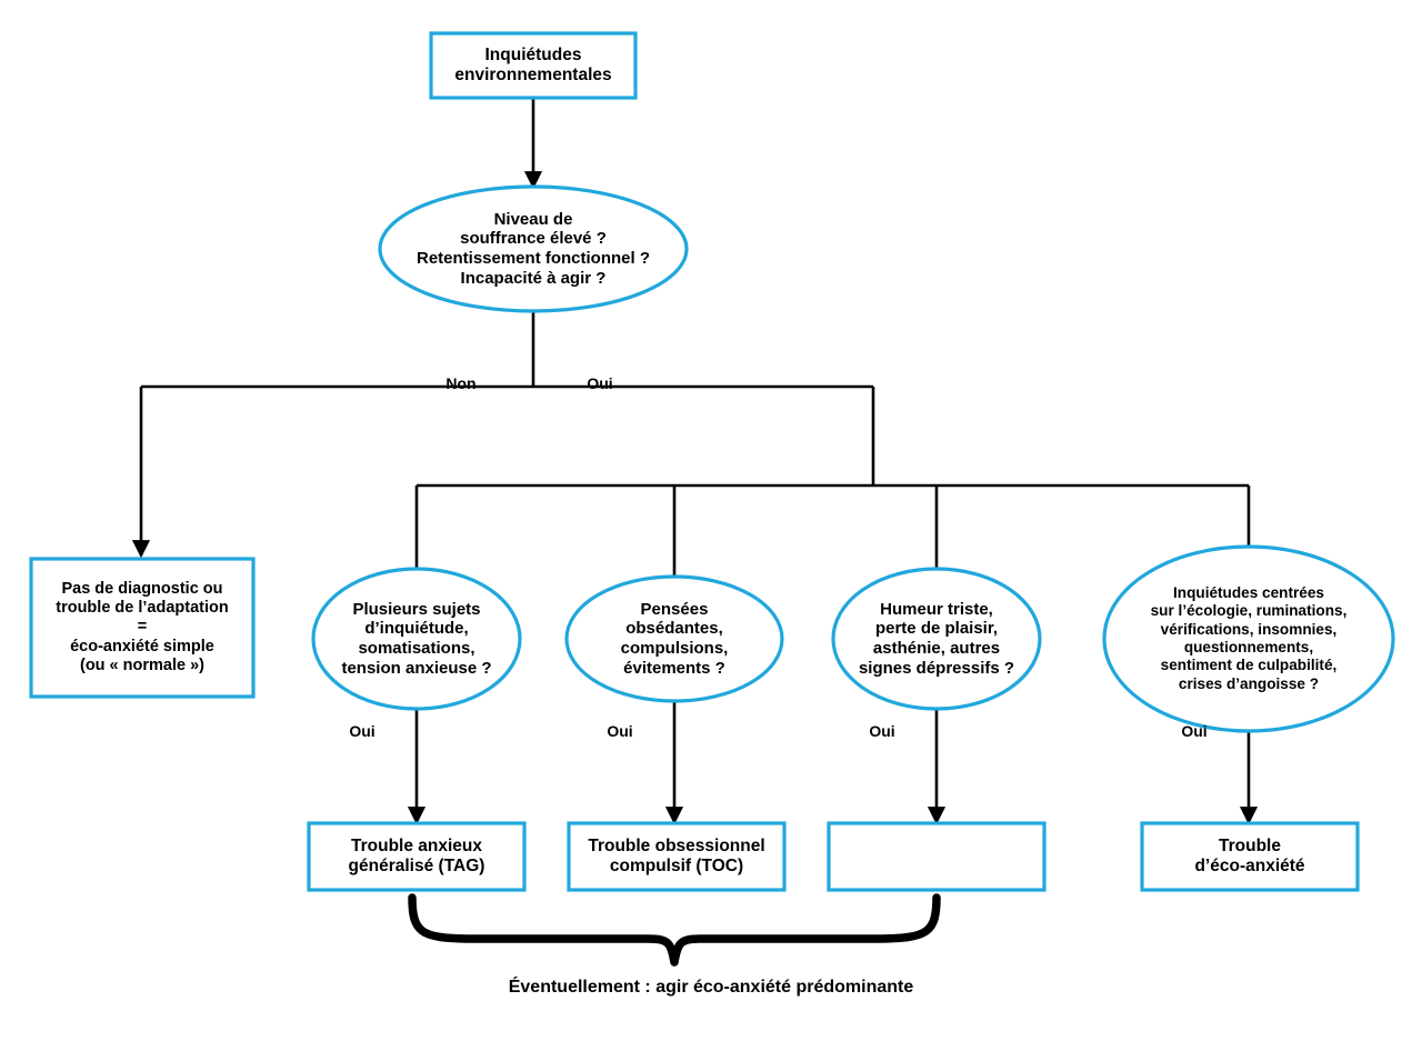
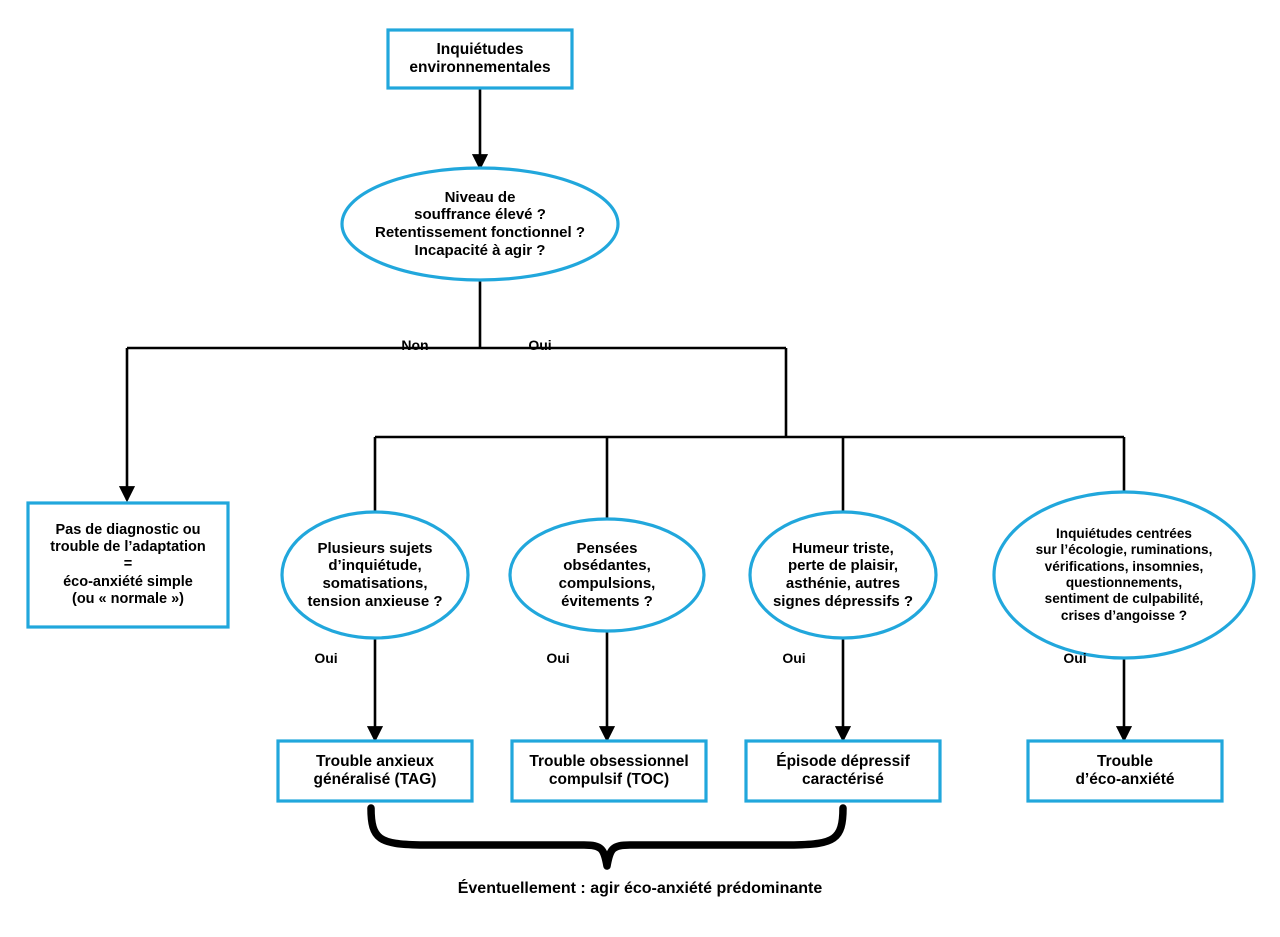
  Inquiétudes
  environnementales
  Niveau de
  souffrance élevé ?
  Retentissement fonctionnel ?
  Incapacité à agir ?
  Non
  Oui
  Pas de diagnostic ou
  trouble de l’adaptation
  =
  éco-anxiété simple
  (ou « normale »)
  Plusieurs sujets
  d’inquiétude,
  somatisations,
  tension anxieuse ?
  Pensées
  obsédantes,
  compulsions,
  évitements ?
  Humeur triste,
  perte de plaisir,
  asthénie, autres
  signes dépressifs ?
  Inquiétudes centrées
  sur l’écologie, ruminations,
  vérifications, insomnies,
  questionnements,
  sentiment de culpabilité,
  crises d’angoisse ?
  Oui
  Oui
  Oui
  Oui
  Trouble anxieux
  généralisé (TAG)
  Trouble obsessionnel
  compulsif (TOC)
+ Épisode dépressif
+ caractérisé
  Trouble
  d’éco-anxiété
  Éventuellement : agir éco-anxiété prédominante
